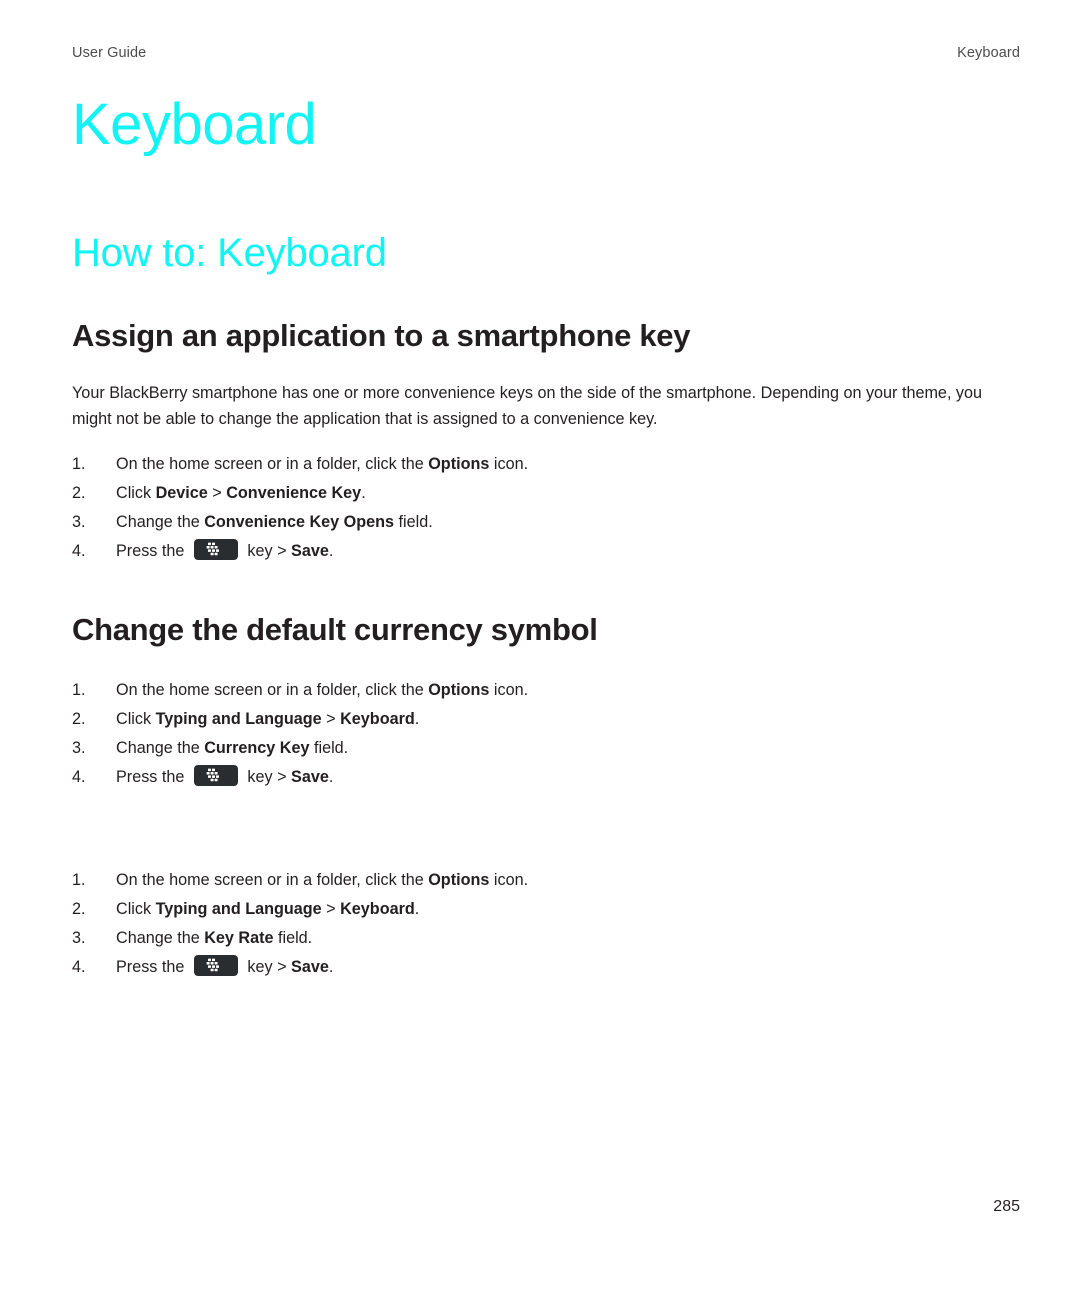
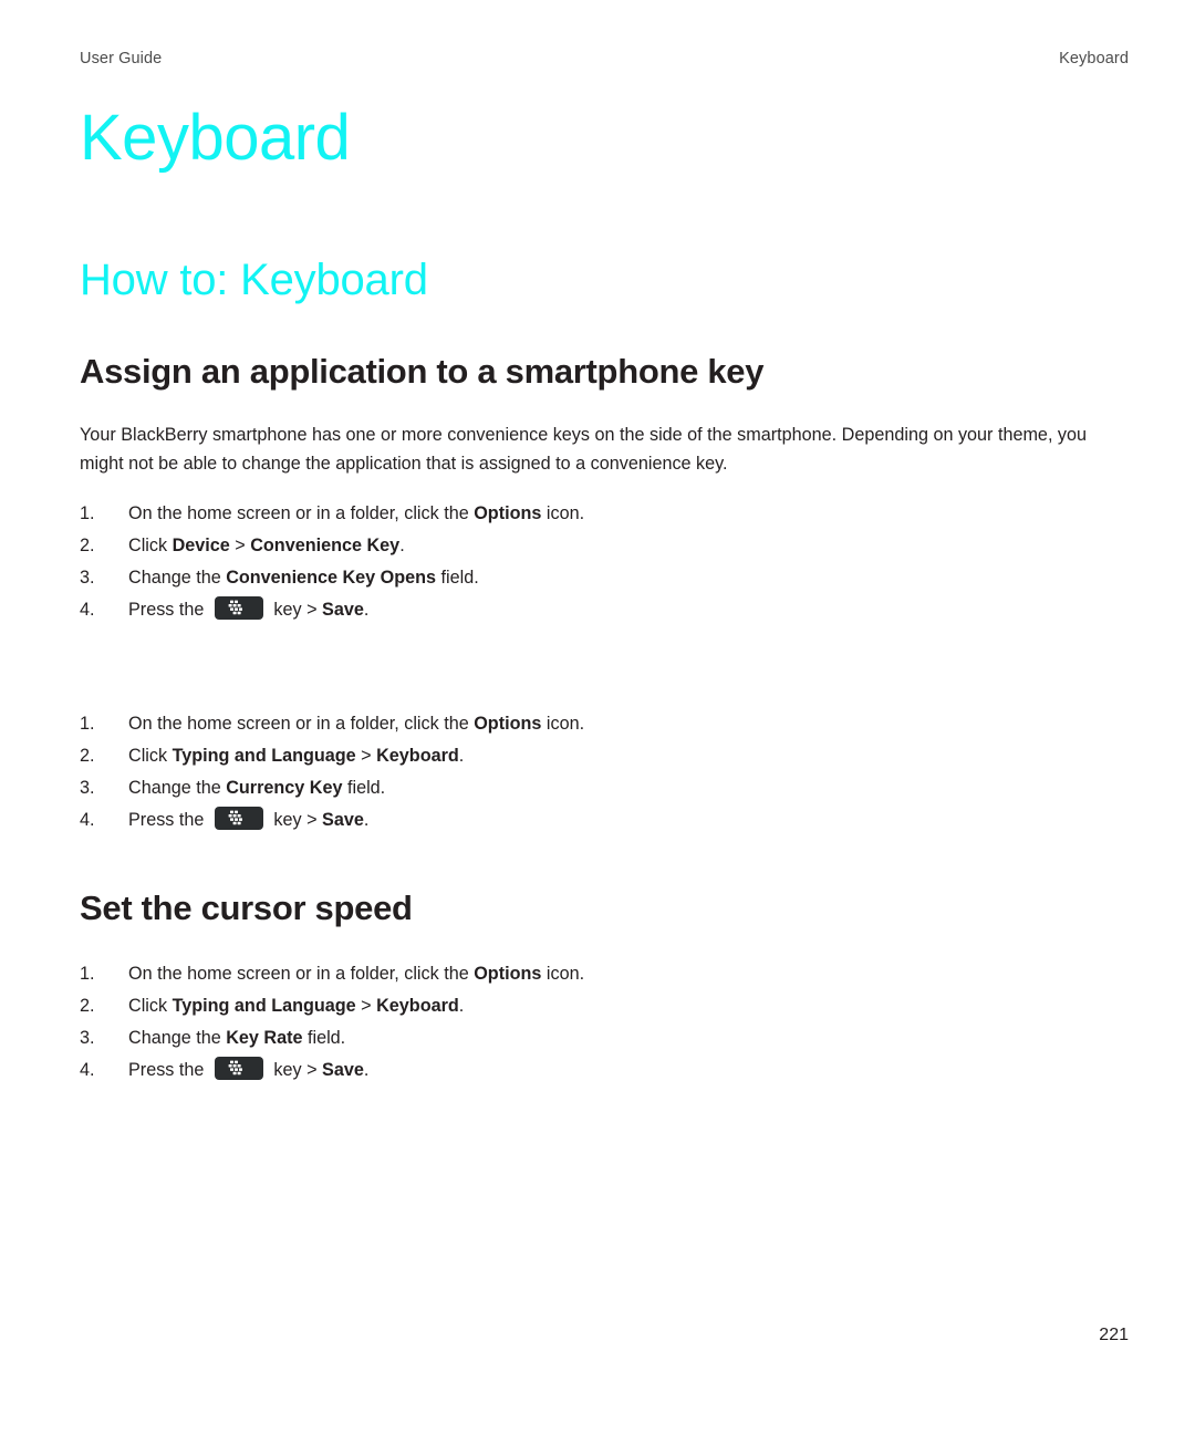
  User Guide
  Keyboard
  Keyboard
  How to: Keyboard
  Assign an application to a smartphone key
  Your BlackBerry smartphone has one or more convenience keys on the side of the smartphone. Depending on your theme, you might not be able to change the application that is assigned to a convenience key.
  1.
  On the home screen or in a folder, click the Options icon.
  2.
  Click Device > Convenience Key.
  3.
  Change the Convenience Key Opens field.
  4.
  Press the key > Save.
- Change the default currency symbol
  1.
  On the home screen or in a folder, click the Options icon.
  2.
  Click Typing and Language > Keyboard.
  3.
  Change the Currency Key field.
  4.
  Press the key > Save.
+ Set the cursor speed
  1.
  On the home screen or in a folder, click the Options icon.
  2.
  Click Typing and Language > Keyboard.
  3.
  Change the Key Rate field.
  4.
  Press the key > Save.
- 285
+ 221
